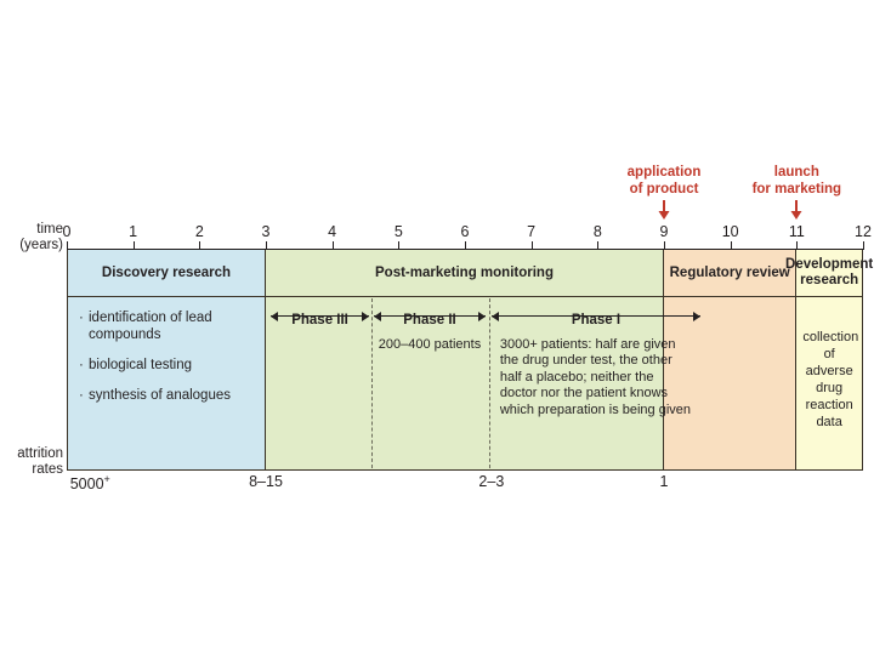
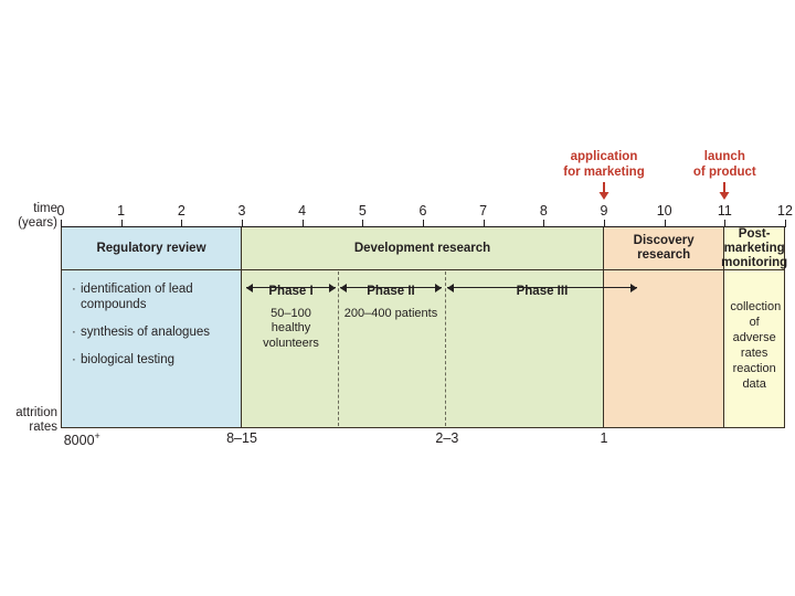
  time
  (years)
  attrition
  rates
  0
  1
  2
  3
  4
  5
  6
  7
  8
  9
  10
  11
  12
  application
- of product
+ for marketing
  launch
- for marketing
+ of product
- Discovery research
+ Regulatory review
- Post-marketing monitoring
+ Development research
- Regulatory review
+ Discovery research
- Development research
+ Post-marketing monitoring
  ·
  identification of lead compounds
  ·
- biological testing
+ synthesis of analogues
  ·
- synthesis of analogues
+ biological testing
- collection of adverse drug reaction data
+ collection of adverse rates reaction data
- Phase III
+ Phase I
+ 50–100 healthy volunteers
  Phase II
  200–400 patients
- Phase I
+ Phase III
- 3000+ patients: half are given the drug under test, the other half a placebo; neither the doctor nor the patient knows which preparation is being given
- 5000+
+ 8000+
  8–15
  2–3
  1
